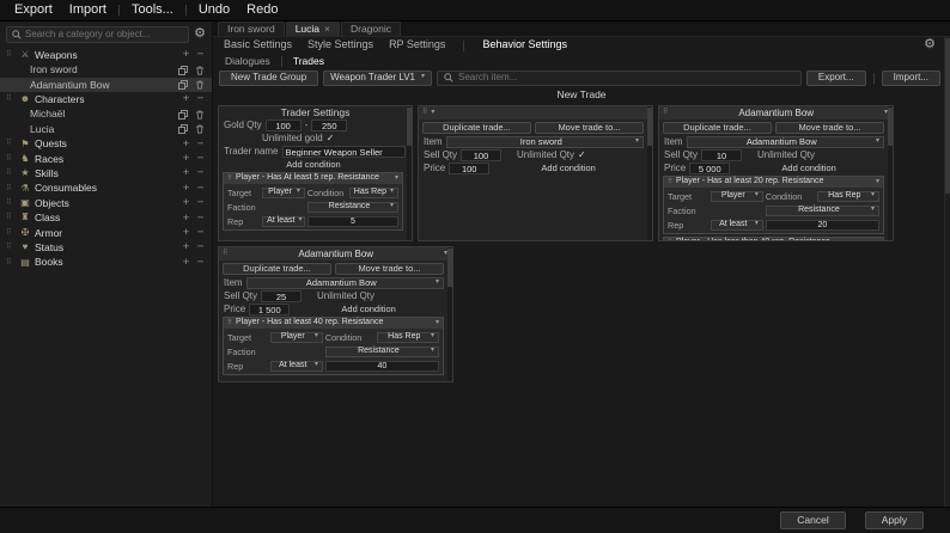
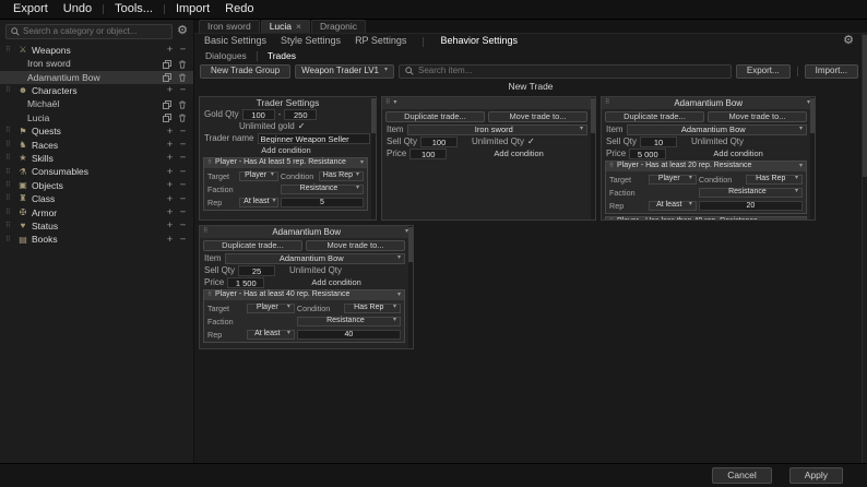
  Export
- Import
+ Undo
  Tools...
- Undo
+ Import
  Redo
  Search a category or object...
  ⚙
  ⚔
  Weapons
  +
  −
  Iron sword
  Adamantium Bow
  ☻
  Characters
  +
  −
  Michaël
  Lucia
  ⚑
  Quests
  +
  −
  ♞
  Races
  +
  −
  ★
  Skills
  +
  −
  ⚗
  Consumables
  +
  −
  ▣
  Objects
  +
  −
  ♜
  Class
  +
  −
  ✠
  Armor
  +
  −
  ♥
  Status
  +
  −
  ▤
  Books
  +
  −
  Iron sword
  Lucia
  ×
  Dragonic
  Basic Settings
  Style Settings
  RP Settings
  Behavior Settings
  ⚙
  Dialogues
  Trades
  New Trade Group
  Weapon Trader LV1
  Search item...
  Export...
  Import...
  New Trade
  Trader Settings
  Gold Qty
  100
  -
  250
  Unlimited gold
  ✓
  Trader name
  Beginner Weapon Seller
  Add condition
  Target
  Condition
  Faction
  Rep
  5
  Duplicate trade...
  Move trade to...
  Item
  Iron sword
  Sell Qty
  100
  Unlimited Qty
  ✓
  Price
  100
  Add condition
  Adamantium Bow
  Duplicate trade...
  Move trade to...
  Item
  Adamantium Bow
  Sell Qty
  10
  Unlimited Qty
  Price
  5 000
  Add condition
  Target
  Condition
  Faction
  Rep
  20
  Adamantium Bow
  Duplicate trade...
  Move trade to...
  Item
  Adamantium Bow
  Sell Qty
  25
  Unlimited Qty
  Price
  1 500
  Add condition
  Target
  Condition
  Faction
  Rep
  40
  Cancel
  Apply
